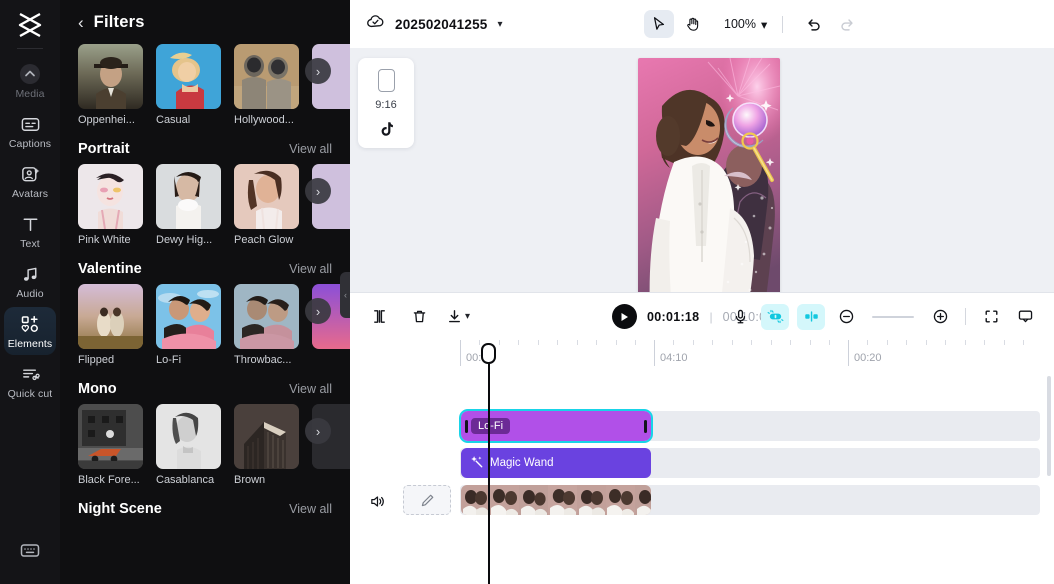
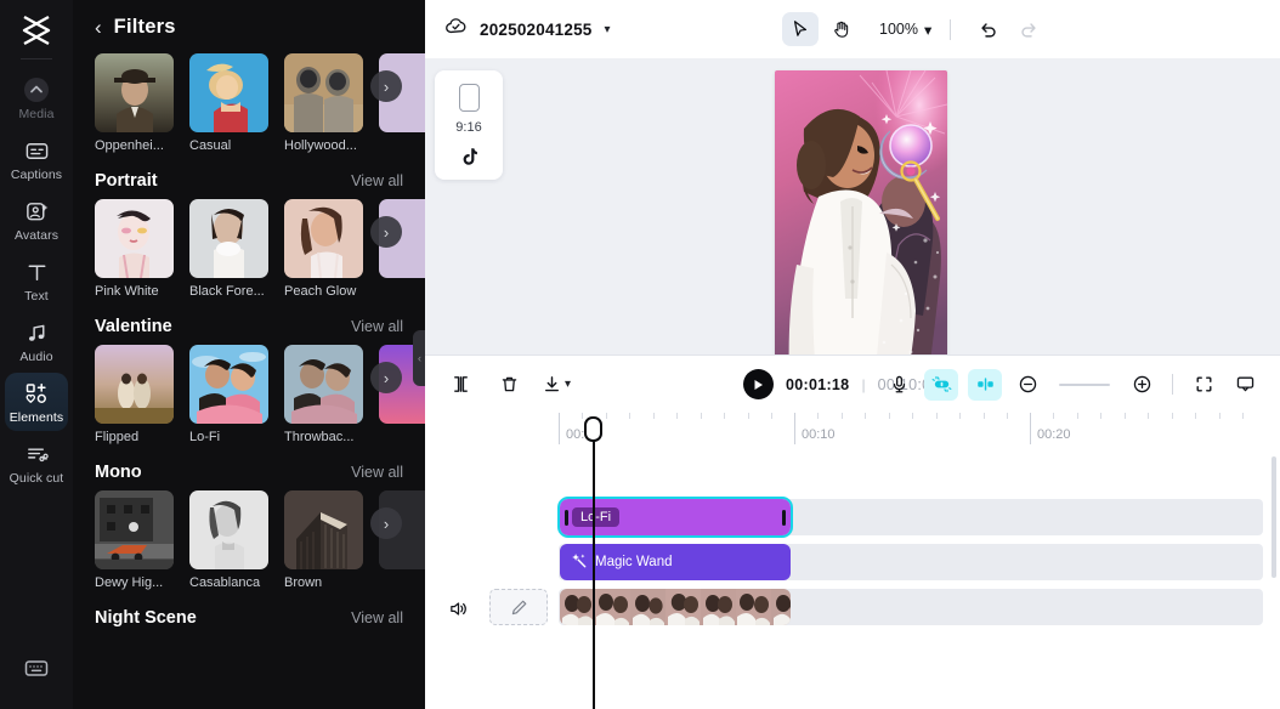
  Media
  Captions
  Avatars
  Text
  Audio
  Elements
  Quick cut
  ‹
  Filters
  Oppenhei...
  Casual
  Hollywood...
  ›
  Portrait
  View all
  Pink White
- Dewy Hig...
+ Black Fore...
  Peach Glow
  ›
  Valentine
  View all
  Flipped
  Lo-Fi
  Throwbac...
  ›
  Mono
  View all
- Black Fore...
+ Dewy Hig...
  Casablanca
  Brown
  ›
  Night Scene
  View all
  ‹
  202502041255
  ▾
  100%
  ▾
  9:16
  ▾
  00:01:18
  |
- 04:10
+ 00:10
  00:20
  L-Fi
  Magic Wand
